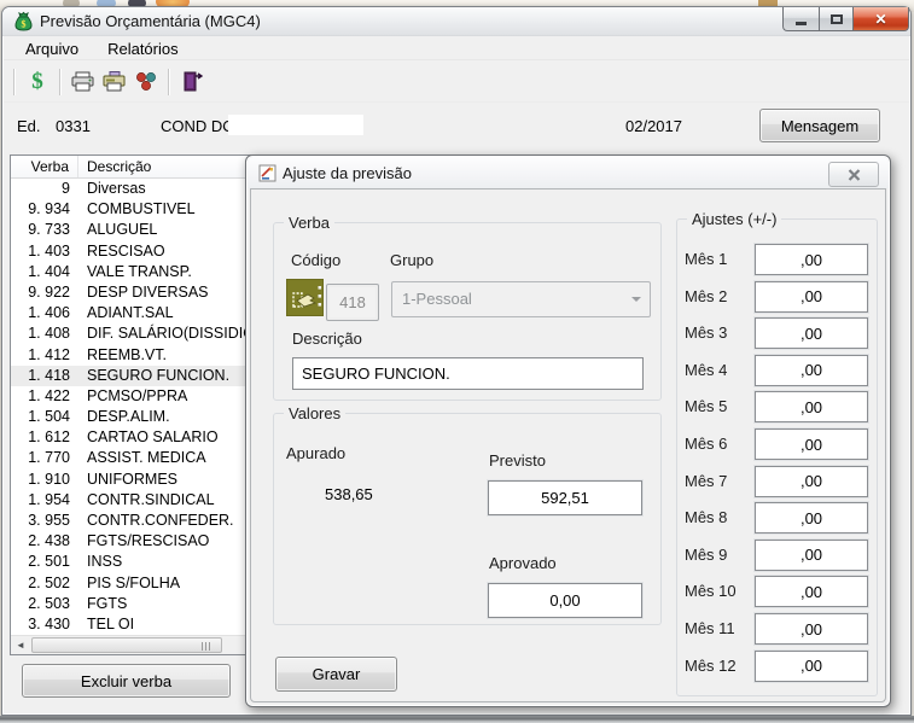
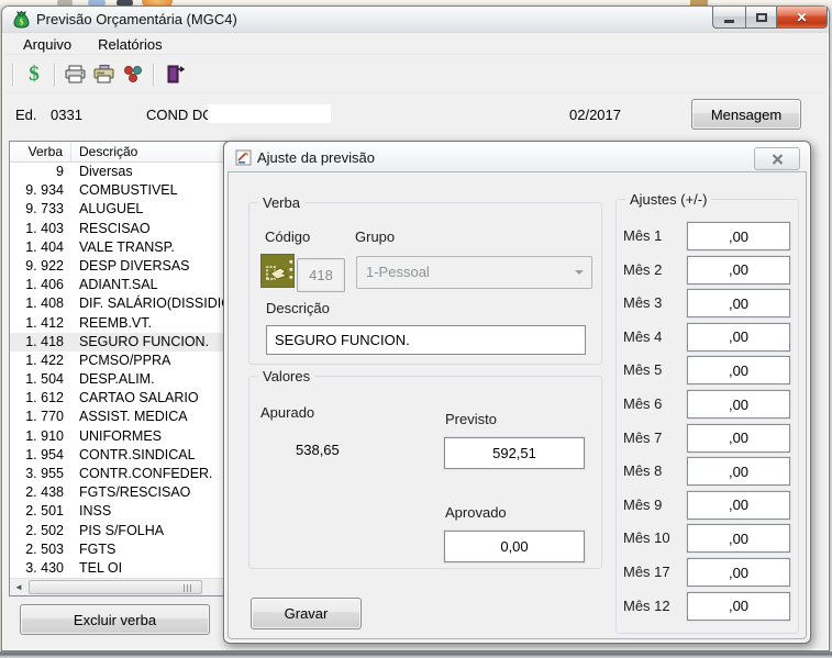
  $
  Previsão Orçamentária (MGC4)
  ✕
  Arquivo
  Relatórios
  $
  Ed.
  0331
  COND D
  02/2017
  Mensagem
  Verba
  Descrição
  9
  Diversas
  9. 934
  COMBUSTIVEL
  9. 733
  ALUGUEL
  1. 403
  RESCISAO
  1. 404
  VALE TRANSP.
  9. 922
  DESP DIVERSAS
  1. 406
  ADIANT.SAL
  1. 408
  DIF. SALÁRIO(DISSIDI
  1. 412
  REEMB.VT.
  1. 418
  SEGURO FUNCION.
  1. 422
  PCMSO/PPRA
  1. 504
  DESP.ALIM.
  1. 612
  CARTAO SALARIO
  1. 770
  ASSIST. MEDICA
  1. 910
  UNIFORMES
  1. 954
  CONTR.SINDICAL
  3. 955
  CONTR.CONFEDER.
  2. 438
  FGTS/RESCISAO
  2. 501
  INSS
  2. 502
  PIS S/FOLHA
  2. 503
  FGTS
  3. 430
  TEL OI
  ◄
  Excluir verba
  Ajuste da previsão
  Verba
  Código
  418
  Grupo
  1-Pessoal
  Descrição
  SEGURO FUNCION.
  Valores
  Apurado
  538,65
  Previsto
  592,51
  Aprovado
  0,00
  Gravar
  Ajustes (+/-)
  Mês 1
  ,00
  Mês 2
  ,00
  Mês 3
  ,00
  Mês 4
  ,00
  Mês 5
  ,00
  Mês 6
  ,00
  Mês 7
  ,00
  Mês 8
  ,00
  Mês 9
  ,00
  Mês 10
  ,00
- Mês 11
+ Mês 17
  ,00
  Mês 12
  ,00
